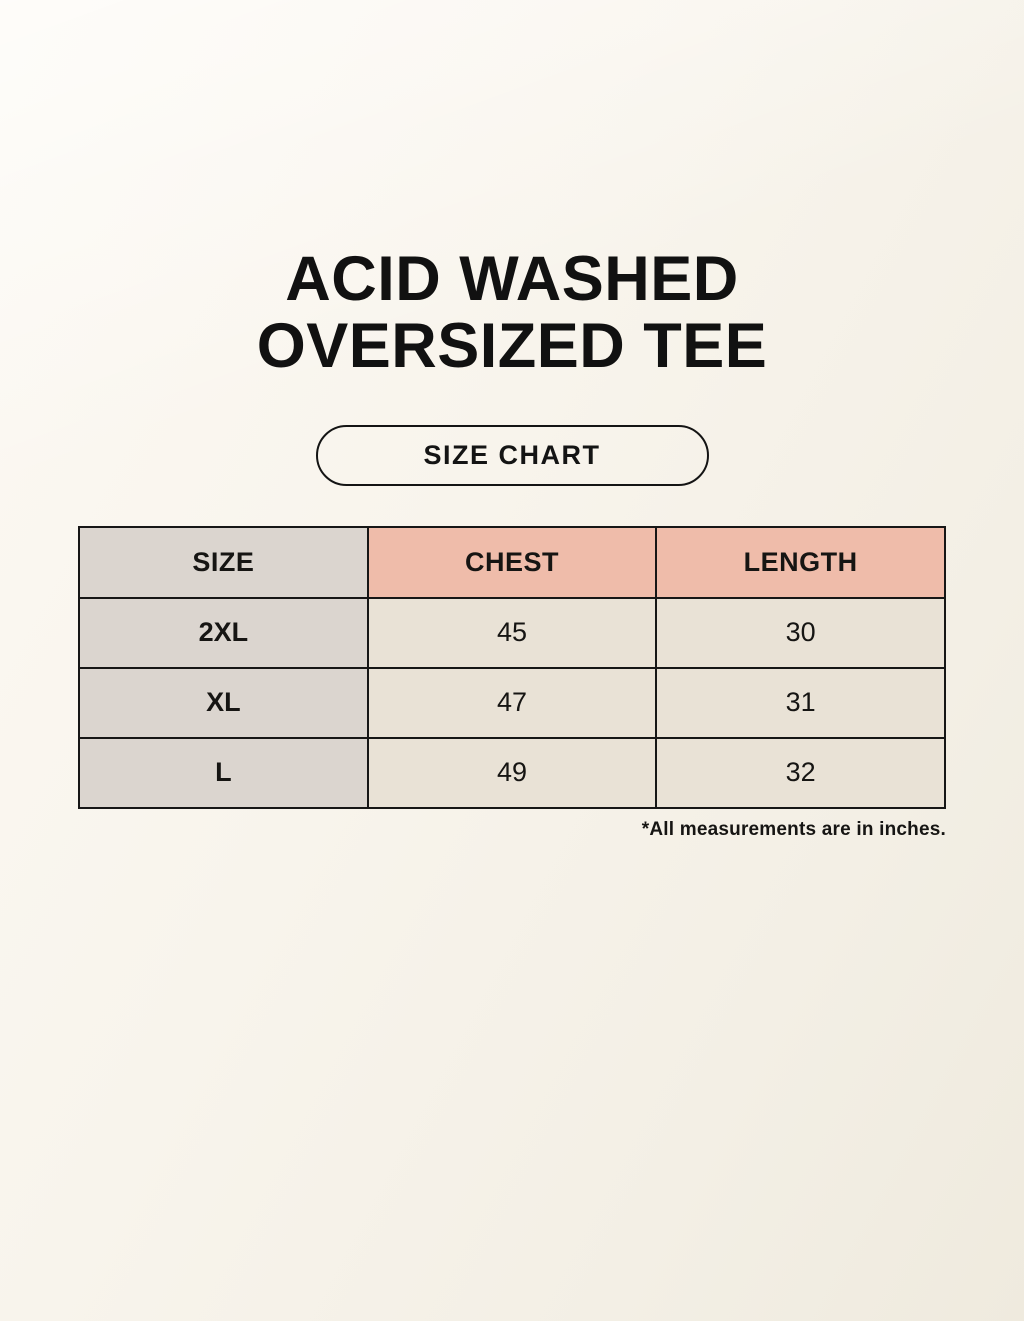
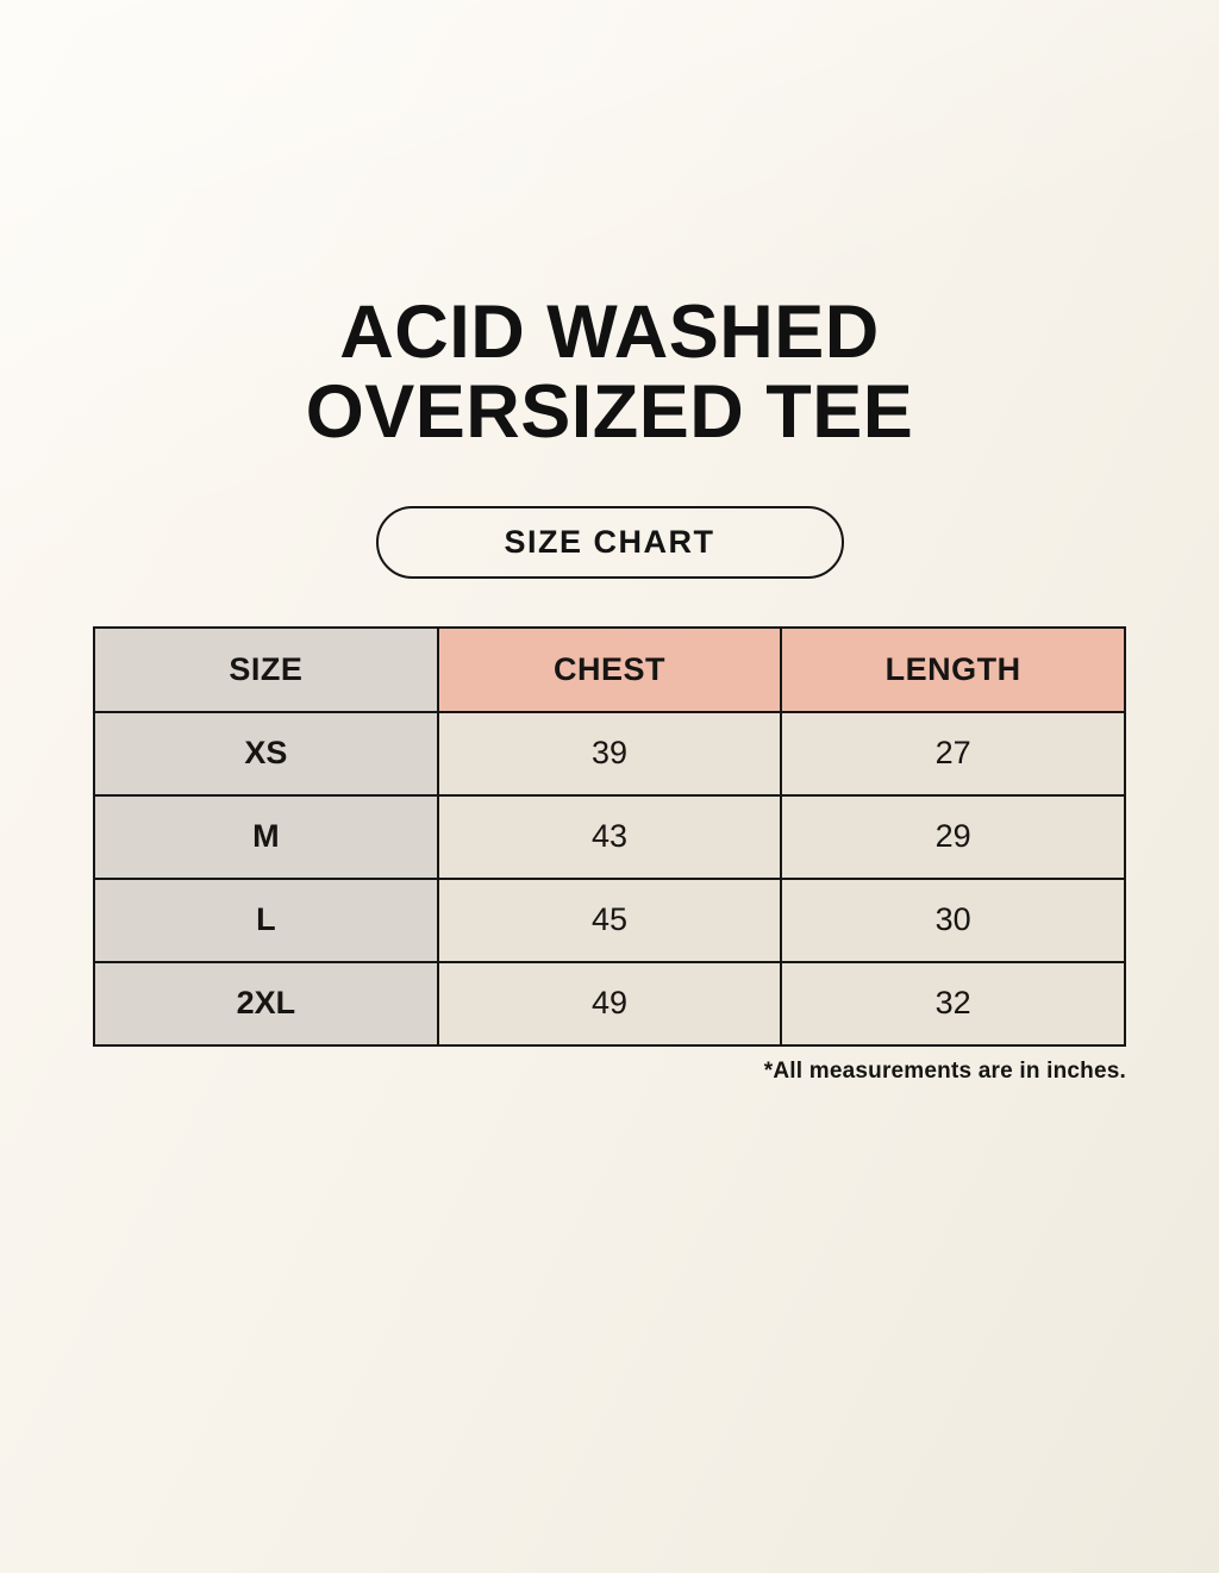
  ACID WASHED
  OVERSIZED TEE
  SIZE CHART
  SIZE	CHEST	LENGTH
+ XS	39	27
+ M	43	29
- 2XL	45	30
+ L	45	30
- XL	47	31
- L	49	32
+ 2XL	49	32
  *All measurements are in inches.
